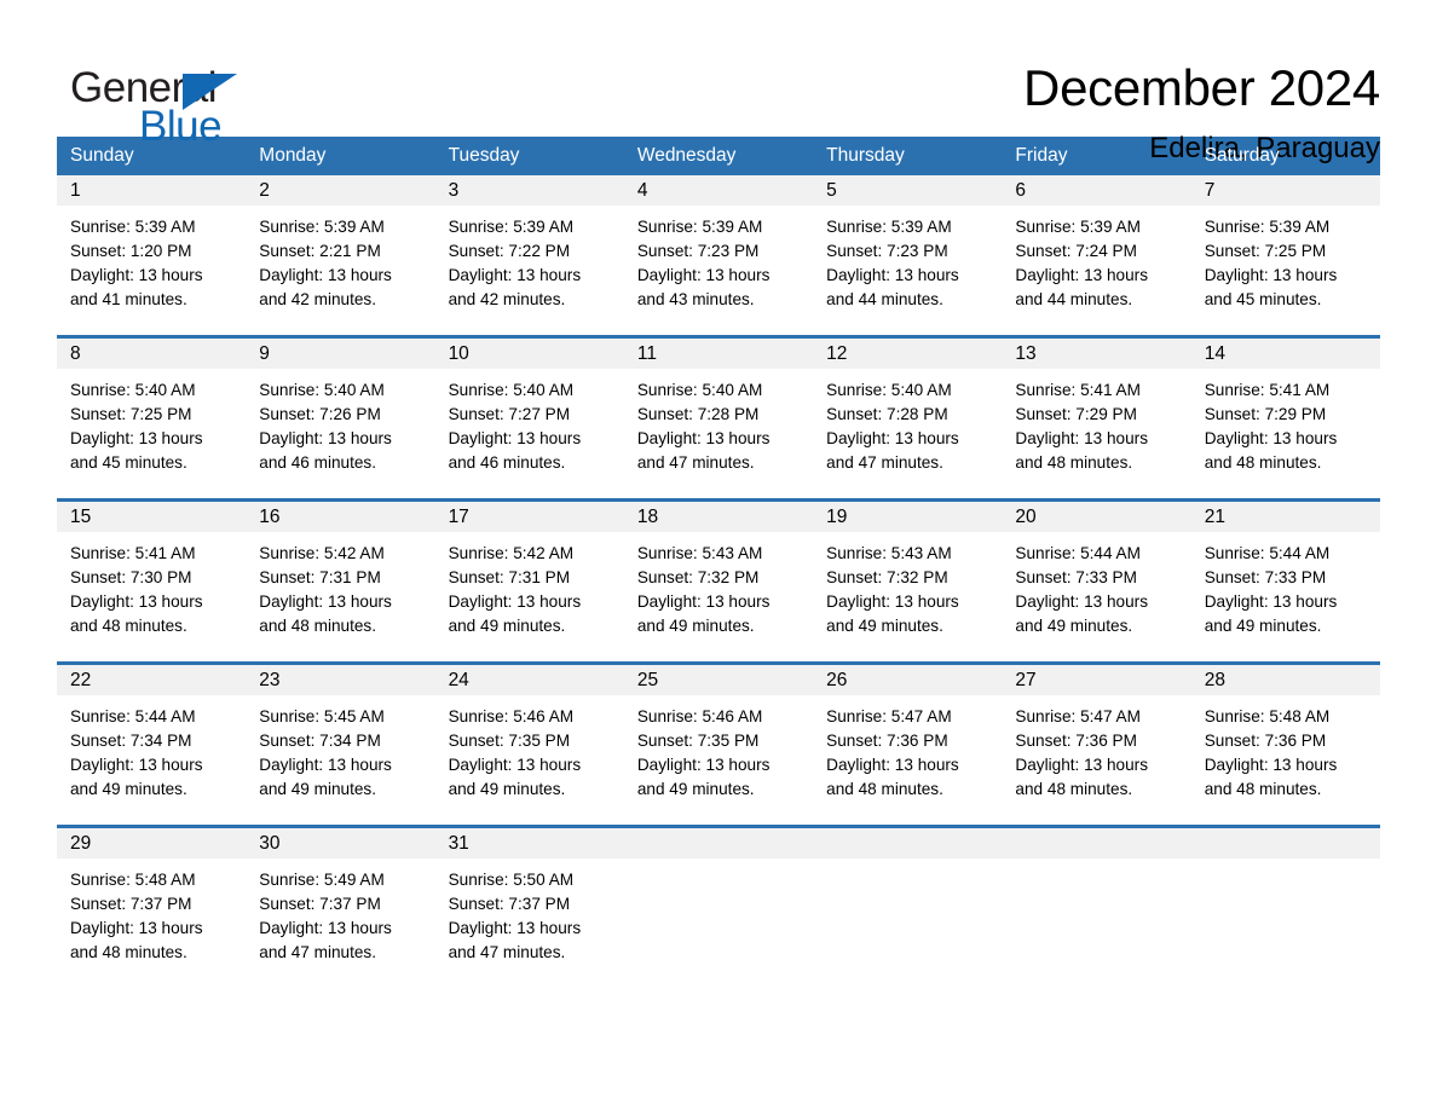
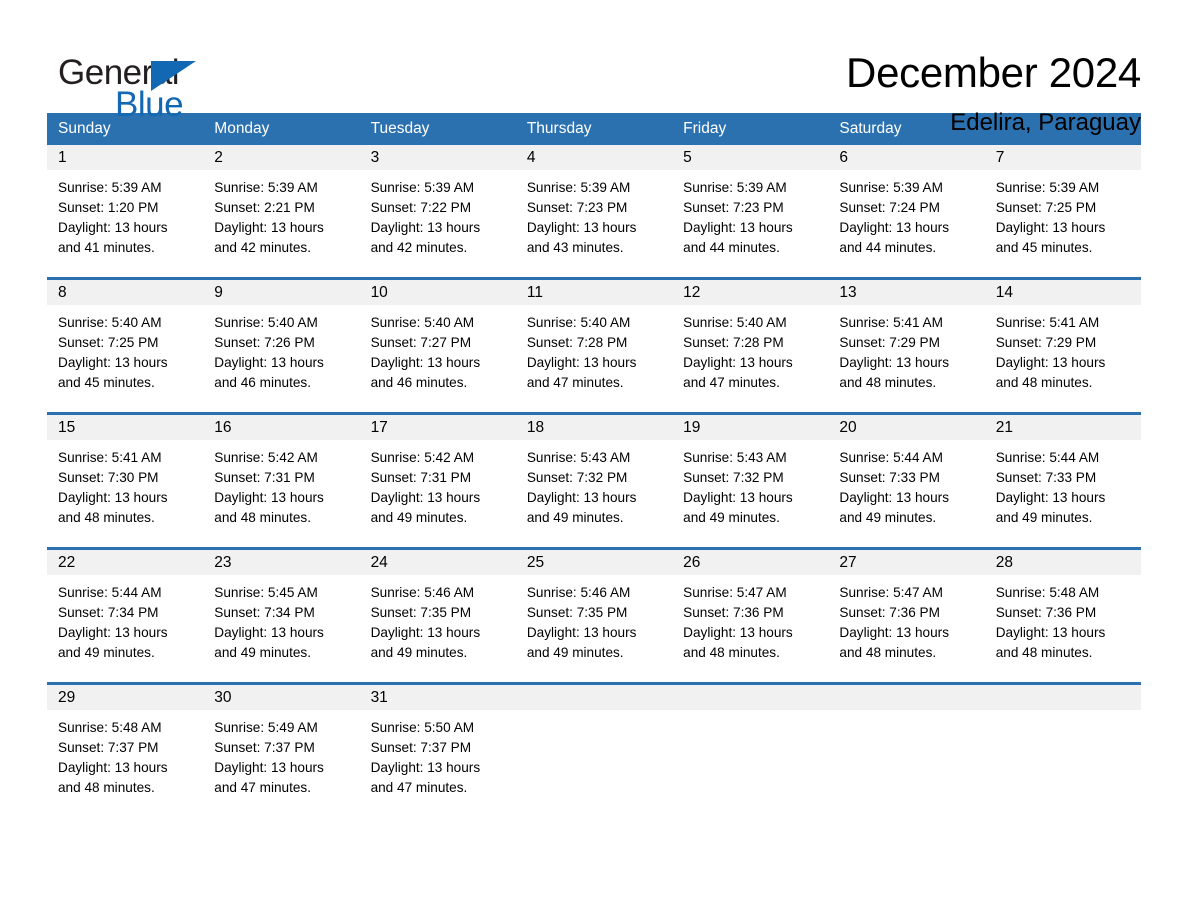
  General
  Blue
  December 2024
  Edelira, Paraguay
  Sunday
  Monday
  Tuesday
- Wednesday
  Thursday
  Friday
  Saturday
  1
  Sunrise: 5:39 AM
  Sunset: 1:20 PM
  Daylight: 13 hours
  and 41 minutes.
  2
  Sunrise: 5:39 AM
  Sunset: 2:21 PM
  Daylight: 13 hours
  and 42 minutes.
  3
  Sunrise: 5:39 AM
  Sunset: 7:22 PM
  Daylight: 13 hours
  and 42 minutes.
  4
  Sunrise: 5:39 AM
  Sunset: 7:23 PM
  Daylight: 13 hours
  and 43 minutes.
  5
  Sunrise: 5:39 AM
  Sunset: 7:23 PM
  Daylight: 13 hours
  and 44 minutes.
  6
  Sunrise: 5:39 AM
  Sunset: 7:24 PM
  Daylight: 13 hours
  and 44 minutes.
  7
  Sunrise: 5:39 AM
  Sunset: 7:25 PM
  Daylight: 13 hours
  and 45 minutes.
  8
  Sunrise: 5:40 AM
  Sunset: 7:25 PM
  Daylight: 13 hours
  and 45 minutes.
  9
  Sunrise: 5:40 AM
  Sunset: 7:26 PM
  Daylight: 13 hours
  and 46 minutes.
  10
  Sunrise: 5:40 AM
  Sunset: 7:27 PM
  Daylight: 13 hours
  and 46 minutes.
  11
  Sunrise: 5:40 AM
  Sunset: 7:28 PM
  Daylight: 13 hours
  and 47 minutes.
  12
  Sunrise: 5:40 AM
  Sunset: 7:28 PM
  Daylight: 13 hours
  and 47 minutes.
  13
  Sunrise: 5:41 AM
  Sunset: 7:29 PM
  Daylight: 13 hours
  and 48 minutes.
  14
  Sunrise: 5:41 AM
  Sunset: 7:29 PM
  Daylight: 13 hours
  and 48 minutes.
  15
  Sunrise: 5:41 AM
  Sunset: 7:30 PM
  Daylight: 13 hours
  and 48 minutes.
  16
  Sunrise: 5:42 AM
  Sunset: 7:31 PM
  Daylight: 13 hours
  and 48 minutes.
  17
  Sunrise: 5:42 AM
  Sunset: 7:31 PM
  Daylight: 13 hours
  and 49 minutes.
  18
  Sunrise: 5:43 AM
  Sunset: 7:32 PM
  Daylight: 13 hours
  and 49 minutes.
  19
  Sunrise: 5:43 AM
  Sunset: 7:32 PM
  Daylight: 13 hours
  and 49 minutes.
  20
  Sunrise: 5:44 AM
  Sunset: 7:33 PM
  Daylight: 13 hours
  and 49 minutes.
  21
  Sunrise: 5:44 AM
  Sunset: 7:33 PM
  Daylight: 13 hours
  and 49 minutes.
  22
  Sunrise: 5:44 AM
  Sunset: 7:34 PM
  Daylight: 13 hours
  and 49 minutes.
  23
  Sunrise: 5:45 AM
  Sunset: 7:34 PM
  Daylight: 13 hours
  and 49 minutes.
  24
  Sunrise: 5:46 AM
  Sunset: 7:35 PM
  Daylight: 13 hours
  and 49 minutes.
  25
  Sunrise: 5:46 AM
  Sunset: 7:35 PM
  Daylight: 13 hours
  and 49 minutes.
  26
  Sunrise: 5:47 AM
  Sunset: 7:36 PM
  Daylight: 13 hours
  and 48 minutes.
  27
  Sunrise: 5:47 AM
  Sunset: 7:36 PM
  Daylight: 13 hours
  and 48 minutes.
  28
  Sunrise: 5:48 AM
  Sunset: 7:36 PM
  Daylight: 13 hours
  and 48 minutes.
  29
  Sunrise: 5:48 AM
  Sunset: 7:37 PM
  Daylight: 13 hours
  and 48 minutes.
  30
  Sunrise: 5:49 AM
  Sunset: 7:37 PM
  Daylight: 13 hours
  and 47 minutes.
  31
  Sunrise: 5:50 AM
  Sunset: 7:37 PM
  Daylight: 13 hours
  and 47 minutes.
